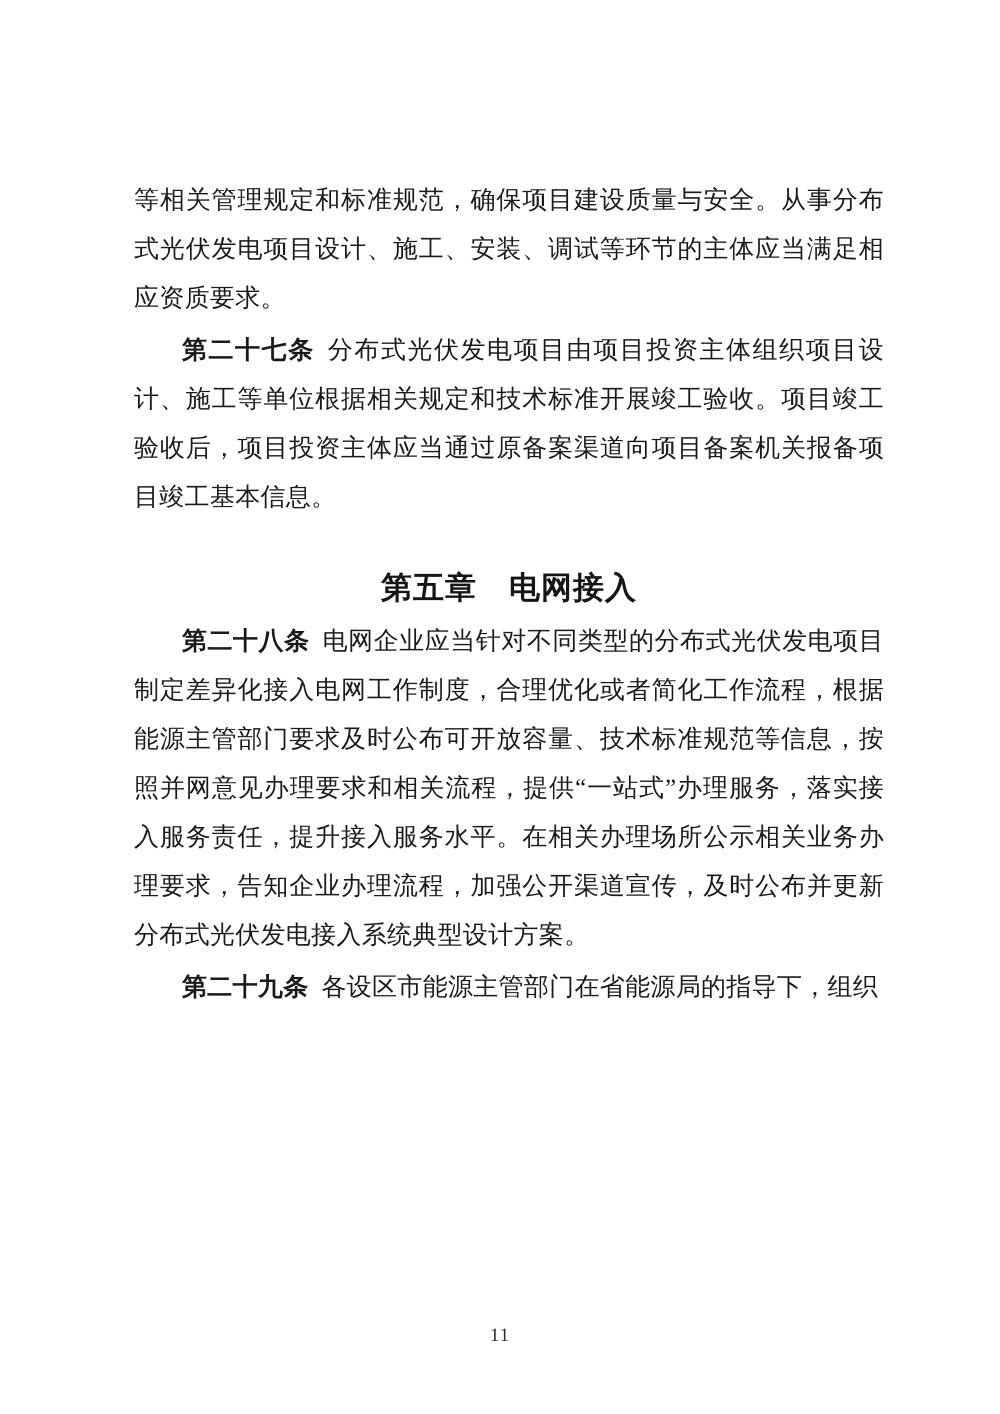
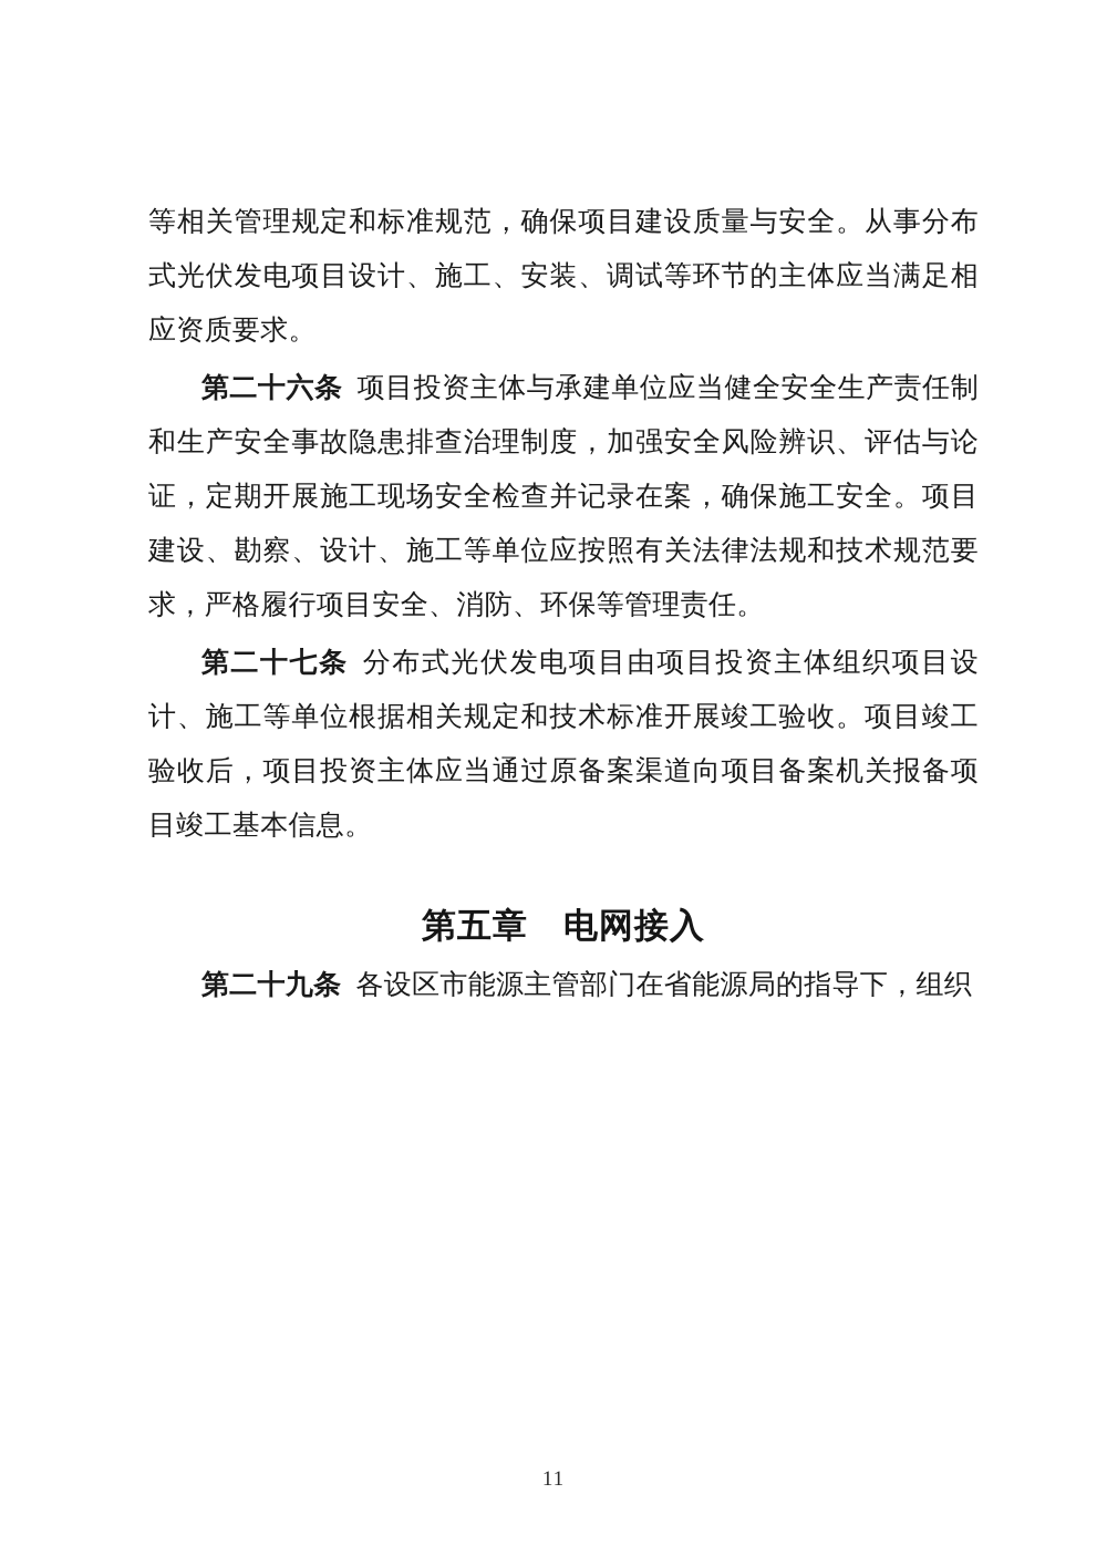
  等相关管理规定和标准规范，确保项目建设质量与安全。从事分布式光伏发电项目设计、施工、安装、调试等环节的主体应当满足相应资质要求。
+ 第二十六条 项目投资主体与承建单位应当健全安全生产责任制和生产安全事故隐患排查治理制度，加强安全风险辨识、评估与论证，定期开展施工现场安全检查并记录在案，确保施工安全。项目建设、勘察、设计、施工等单位应按照有关法律法规和技术规范要求，严格履行项目安全、消防、环保等管理责任。
  第二十七条 分布式光伏发电项目由项目投资主体组织项目设计、施工等单位根据相关规定和技术标准开展竣工验收。项目竣工验收后，项目投资主体应当通过原备案渠道向项目备案机关报备项目竣工基本信息。
  第五章 电网接入
- 第二十八条 电网企业应当针对不同类型的分布式光伏发电项目制定差异化接入电网工作制度，合理优化或者简化工作流程，根据能源主管部门要求及时公布可开放容量、技术标准规范等信息，按照并网意见办理要求和相关流程，提供“一站式”办理服务，落实接入服务责任，提升接入服务水平。在相关办理场所公示相关业务办理要求，告知企业办理流程，加强公开渠道宣传，及时公布并更新分布式光伏发电接入系统典型设计方案。
  第二十九条 各设区市能源主管部门在省能源局的指导下，组织
  11
